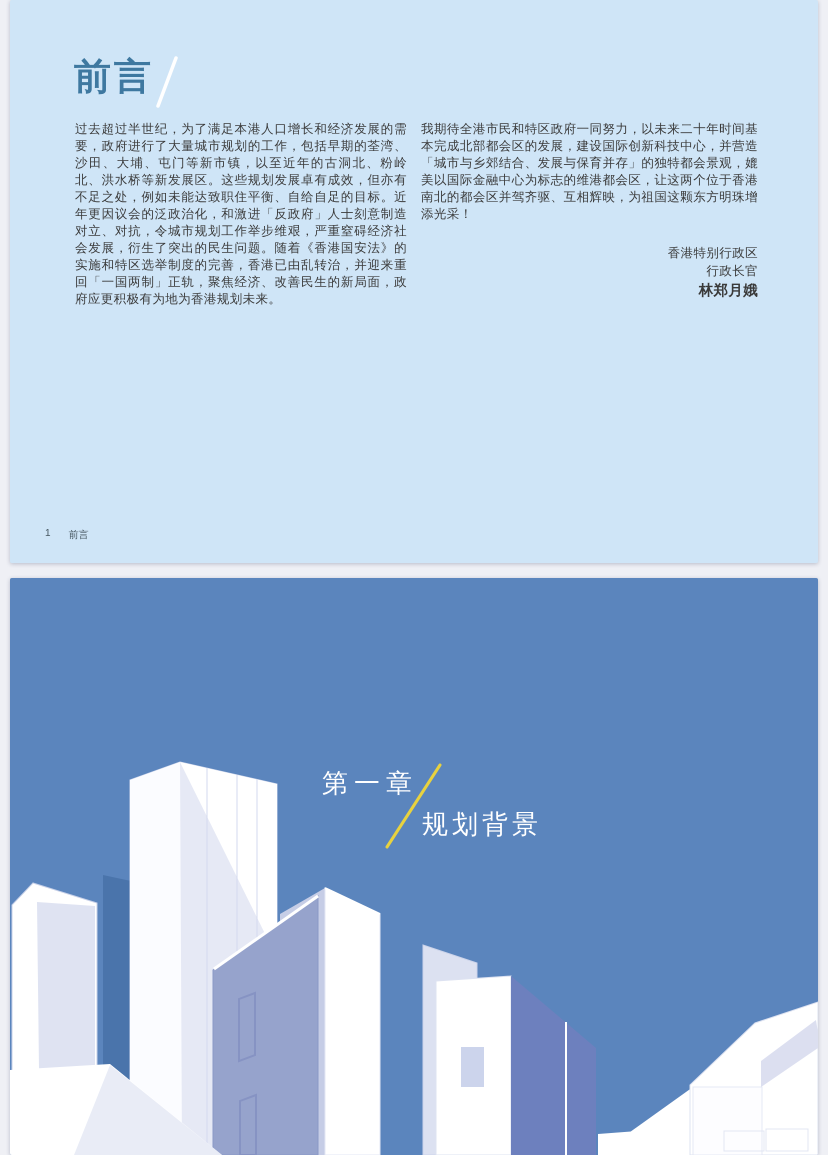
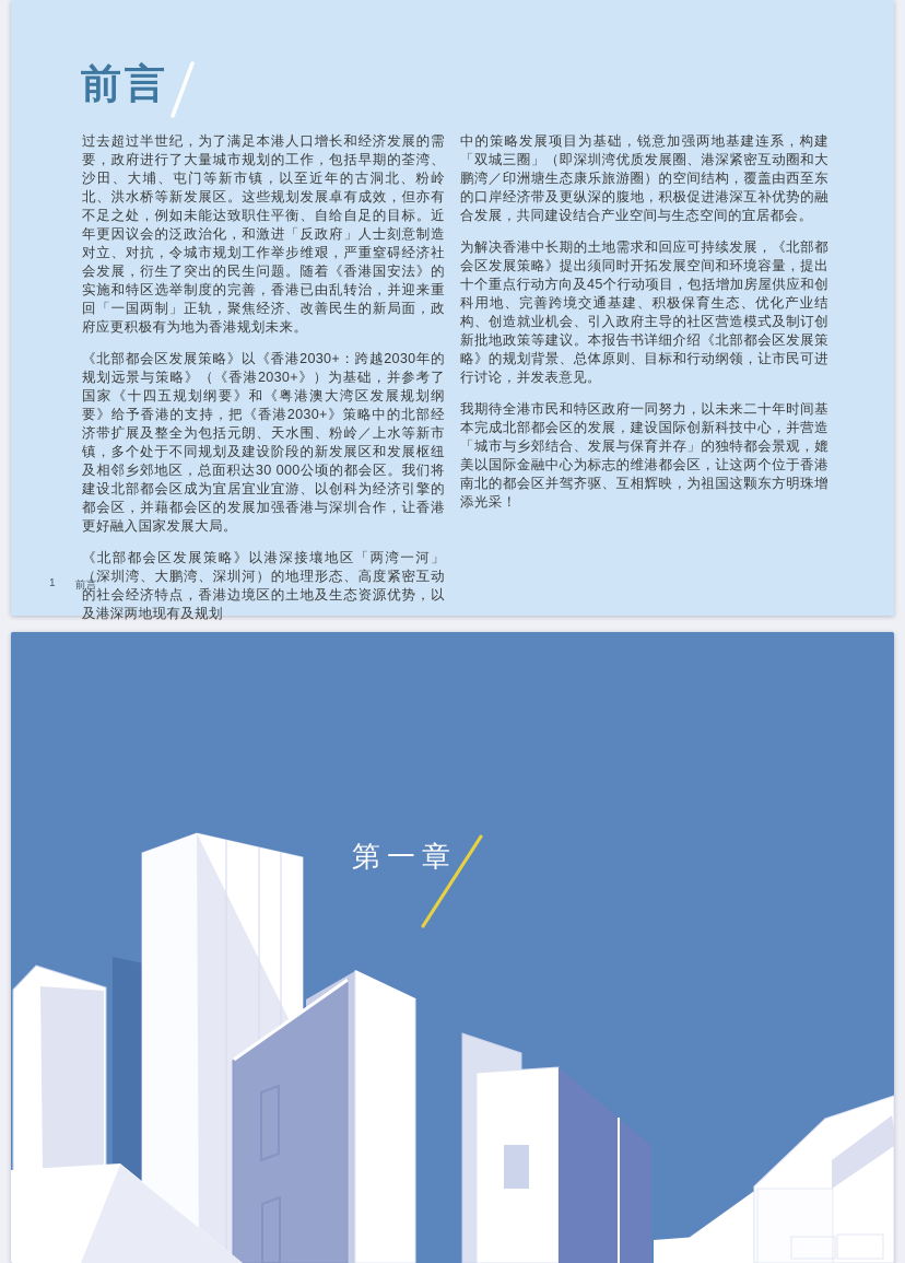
  前言
  过去超过半世纪，为了满足本港人口增长和经济发展的需要，政府进行了大量城市规划的工作，包括早期的荃湾、沙田、大埔、屯门等新市镇，以至近年的古洞北、粉岭北、洪水桥等新发展区。这些规划发展卓有成效，但亦有不足之处，例如未能达致职住平衡、自给自足的目标。近年更因议会的泛政治化，和激进「反政府」人士刻意制造对立、对抗，令城市规划工作举步维艰，严重窒碍经济社会发展，衍生了突出的民生问题。随着《香港国安法》的实施和特区选举制度的完善，香港已由乱转治，并迎来重回「一国两制」正轨，聚焦经济、改善民生的新局面，政府应更积极有为地为香港规划未来。
+ 《北部都会区发展策略》以《香港2030+：跨越2030年的规划远景与策略》（《香港2030+》）为基础，并参考了国家《十四五规划纲要》和《粤港澳大湾区发展规划纲要》给予香港的支持，把《香港2030+》策略中的北部经济带扩展及整全为包括元朗、天水围、粉岭／上水等新市镇，多个处于不同规划及建设阶段的新发展区和发展枢纽及相邻乡郊地区，总面积达30 000公顷的都会区。我们将建设北部都会区成为宜居宜业宜游、以创科为经济引擎的都会区，并藉都会区的发展加强香港与深圳合作，让香港更好融入国家发展大局。
+ 《北部都会区发展策略》以港深接壤地区「两湾一河」（深圳湾、大鹏湾、深圳河）的地理形态、高度紧密互动的社会经济特点，香港边境区的土地及生态资源优势，以及港深两地现有及规划
+ 中的策略发展项目为基础，锐意加强两地基建连系，构建「双城三圈」（即深圳湾优质发展圈、港深紧密互动圈和大鹏湾／印洲塘生态康乐旅游圈）的空间结构，覆盖由西至东的口岸经济带及更纵深的腹地，积极促进港深互补优势的融合发展，共同建设结合产业空间与生态空间的宜居都会。
+ 为解决香港中长期的土地需求和回应可持续发展，《北部都会区发展策略》提出须同时开拓发展空间和环境容量，提出十个重点行动方向及45个行动项目，包括增加房屋供应和创科用地、完善跨境交通基建、积极保育生态、优化产业结构、创造就业机会、引入政府主导的社区营造模式及制订创新批地政策等建议。本报告书详细介绍《北部都会区发展策略》的规划背景、总体原则、目标和行动纲领，让市民可进行讨论，并发表意见。
  我期待全港市民和特区政府一同努力，以未来二十年时间基本完成北部都会区的发展，建设国际创新科技中心，并营造「城市与乡郊结合、发展与保育并存」的独特都会景观，媲美以国际金融中心为标志的维港都会区，让这两个位于香港南北的都会区并驾齐驱、互相辉映，为祖国这颗东方明珠增添光采！
- 香港特别行政区
- 行政长官
- 林郑月娥
  1
  前言
  第一章
- 规划背景
